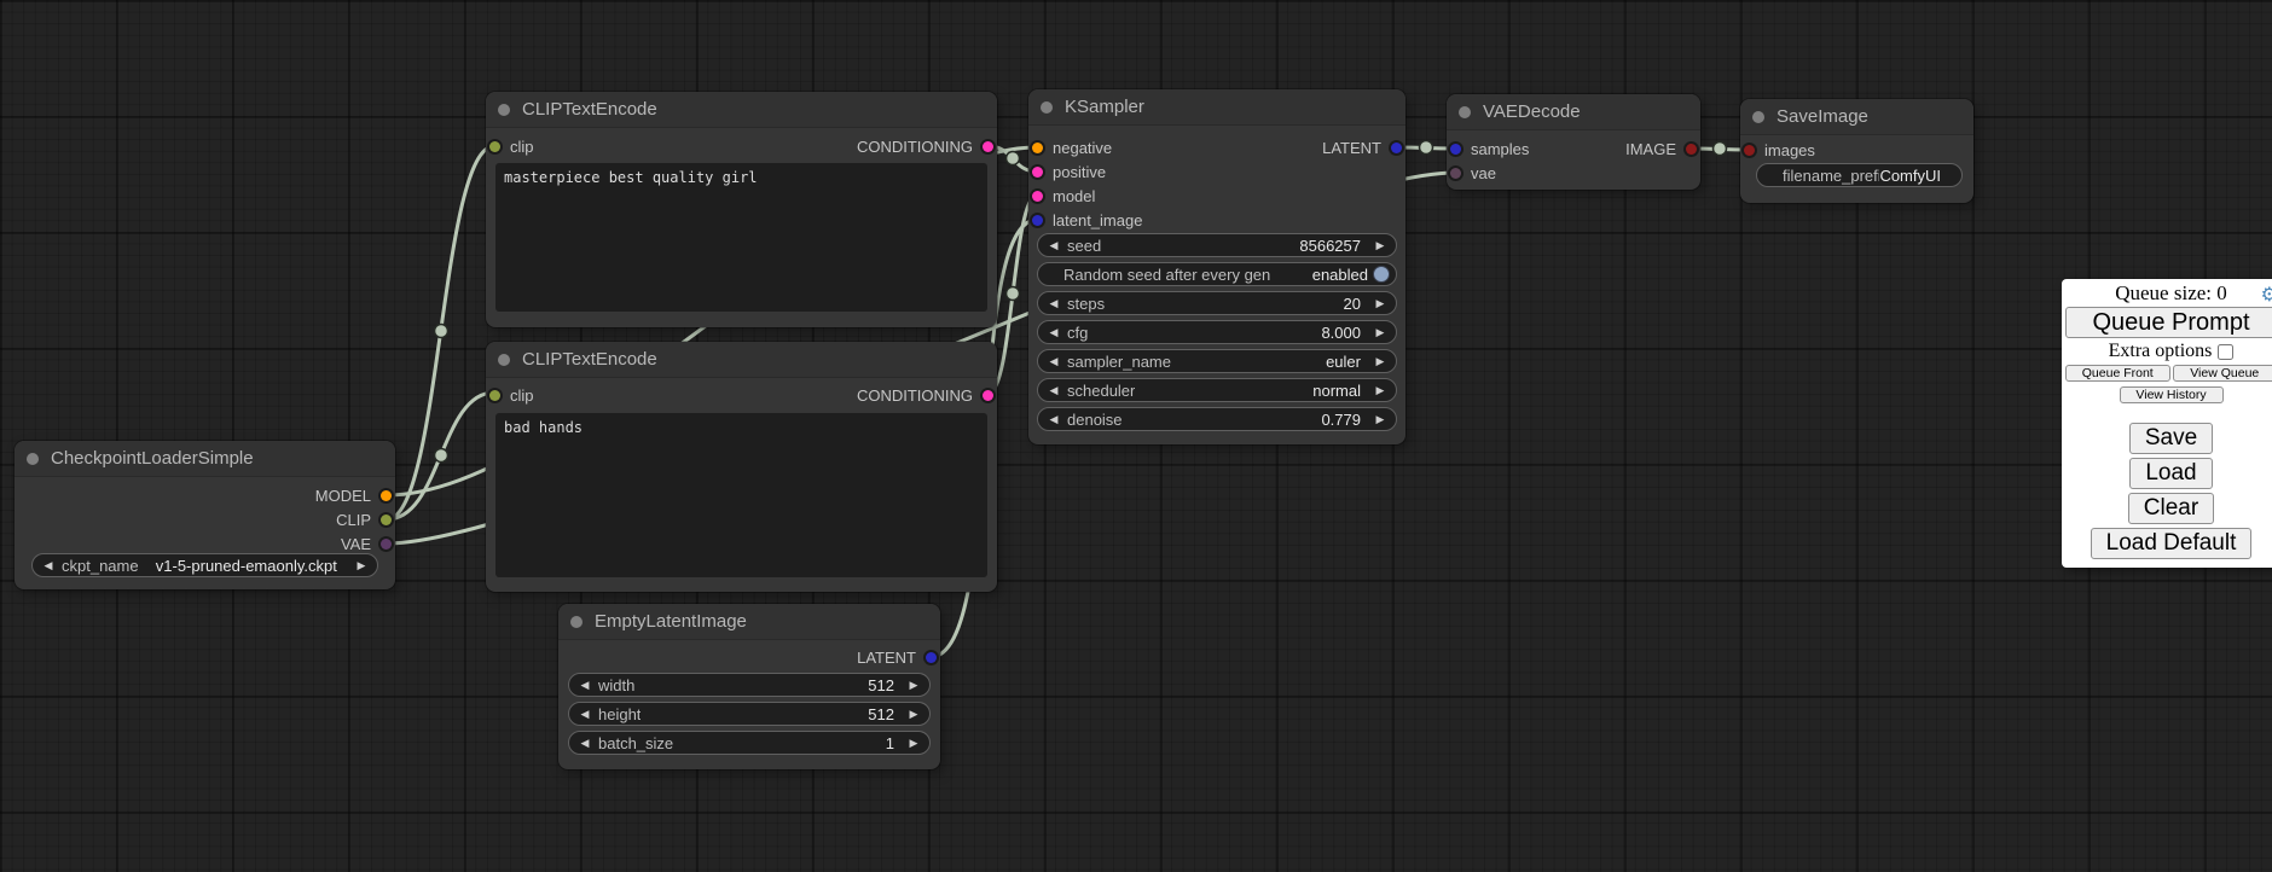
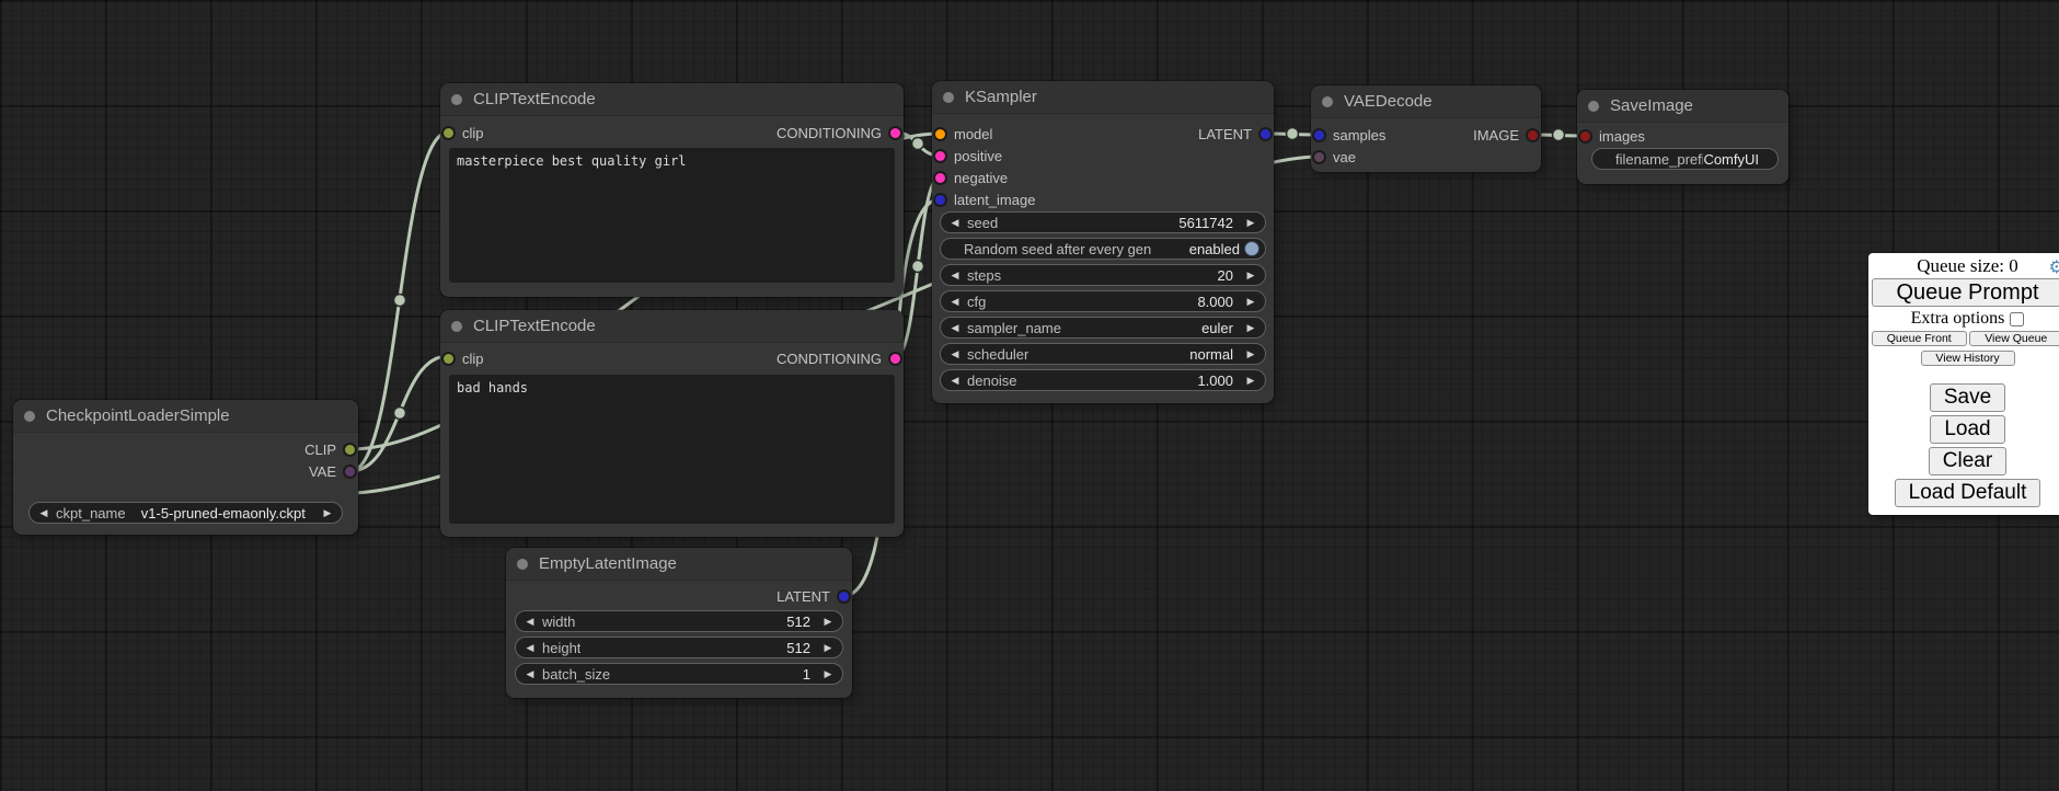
  CheckpointLoaderSimple
- MODEL
  CLIP
  VAE
  ◀
  ckpt_name
  v1-5-pruned-emaonly.ckpt
  ▶
  CLIPTextEncode
  clip
  CONDITIONING
  masterpiece best quality girl
  CLIPTextEncode
  clip
  CONDITIONING
  bad hands
  KSampler
- negative
+ model
  positive
- model
+ negative
  latent_image
  LATENT
  ◀
  seed
- 8566257
+ 5611742
  ▶
  Random seed after every gen
  enabled
  ◀
  steps
  20
  ▶
  ◀
  cfg
  8.000
  ▶
  ◀
  sampler_name
  euler
  ▶
  ◀
  scheduler
  normal
  ▶
  ◀
  denoise
- 0.779
+ 1.000
  ▶
  VAEDecode
  samples
  vae
  IMAGE
  SaveImage
  images
  filename_prefi
  ComfyUI
  EmptyLatentImage
  LATENT
  ◀
  width
  512
  ▶
  ◀
  height
  512
  ▶
  ◀
  batch_size
  1
  ▶
  Queue size: 0
  ⚙
  Queue Prompt
  Extra options
  Queue Front
  View Queue
  View History
  Save
  Load
  Clear
  Load Default
